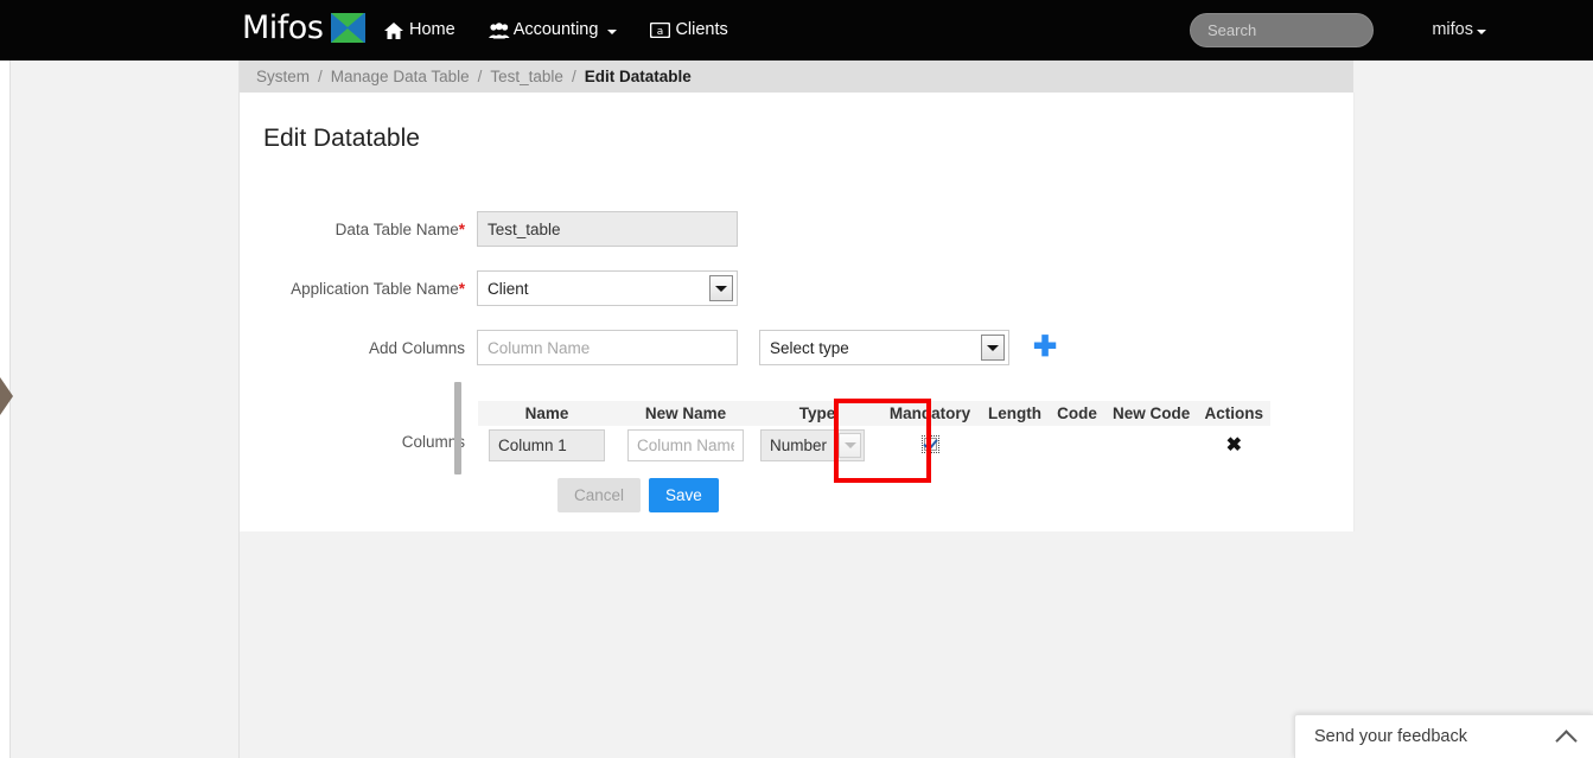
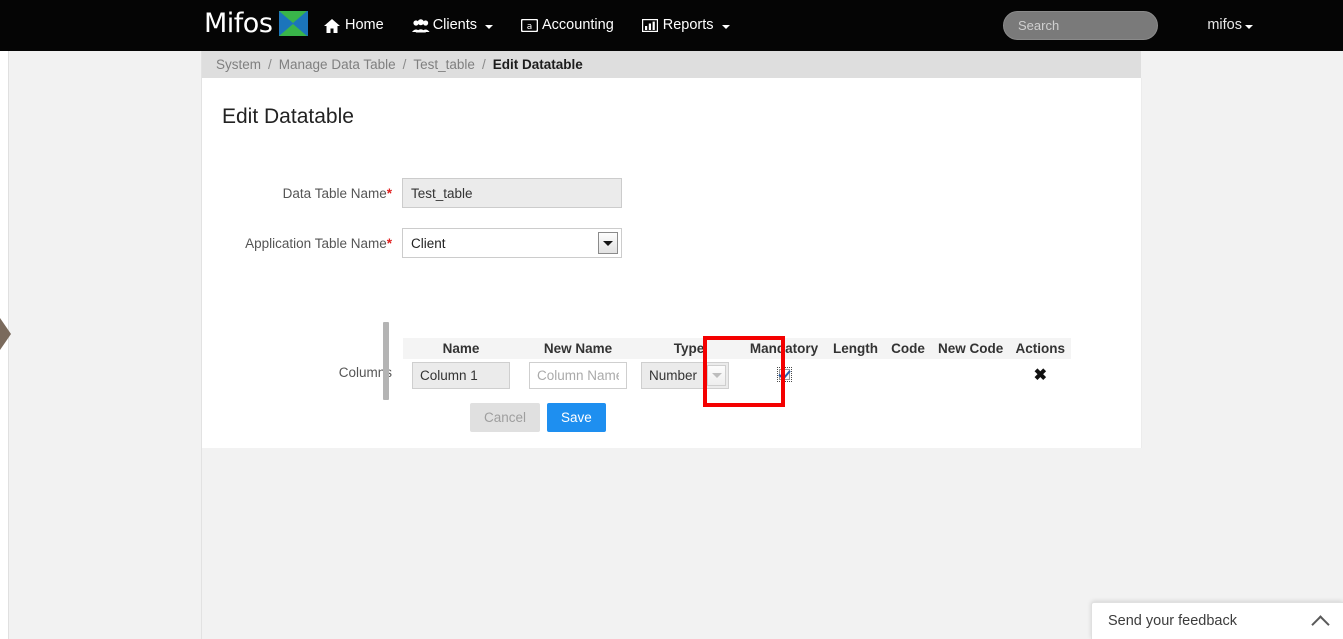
  Mifos
  Home
- Accounting
+ Clients
  a
- Clients
+ Accounting
+ Reports
  Search
  mifos
  System
  /
  Manage Data Table
  /
  Test_table
  /
  Edit Datatable
  Edit Datatable
  Data Table Name*
  Test_table
  Application Table Name*
  Client
- Add Columns
- Column Name
- Select type
- ✚
  Column
  Name	New Name	Type	Mandatory	Length	Code	New Code	Actions
  Column 1	Column Nam	Number					✖
  Cancel
  Save
  Send your feedback
